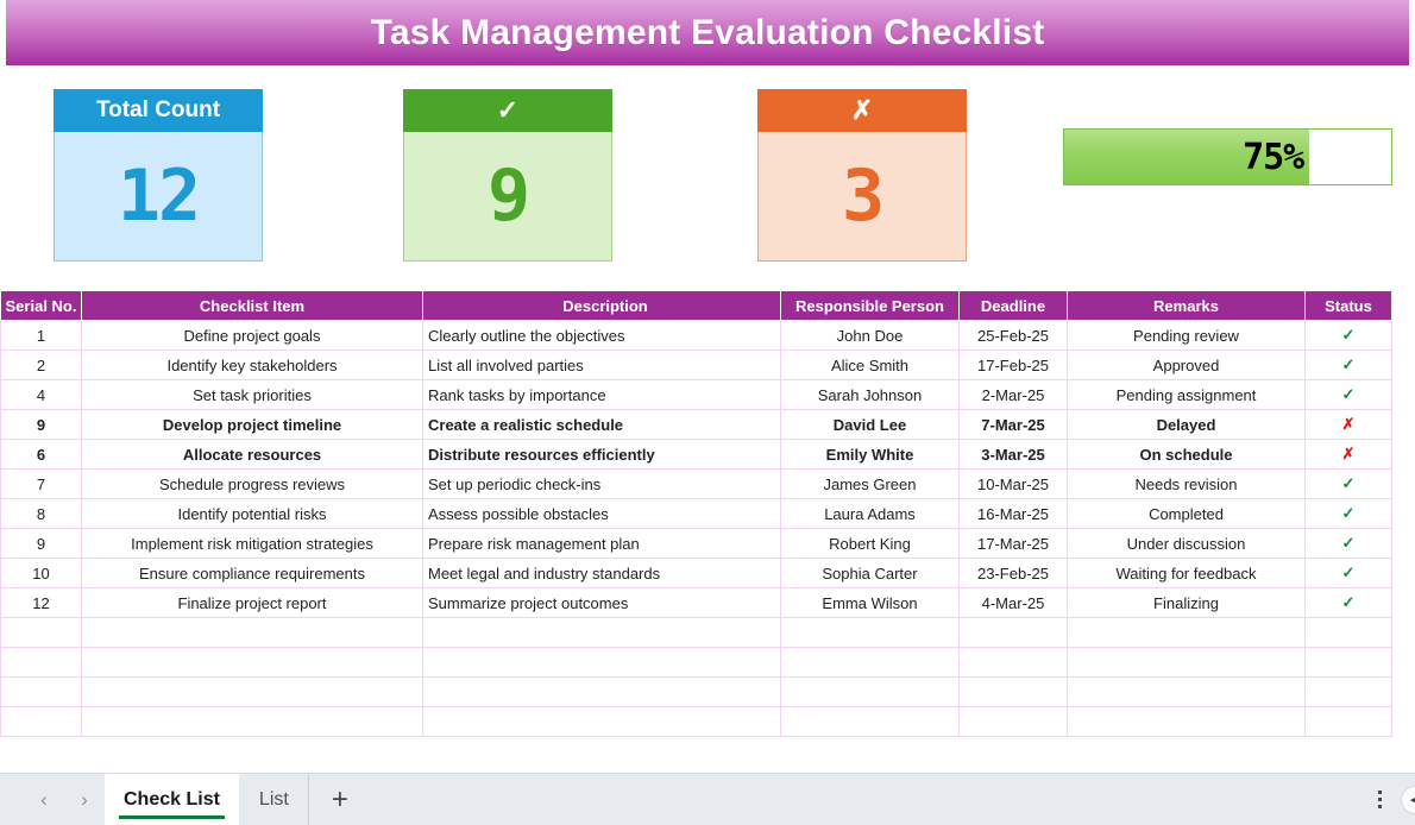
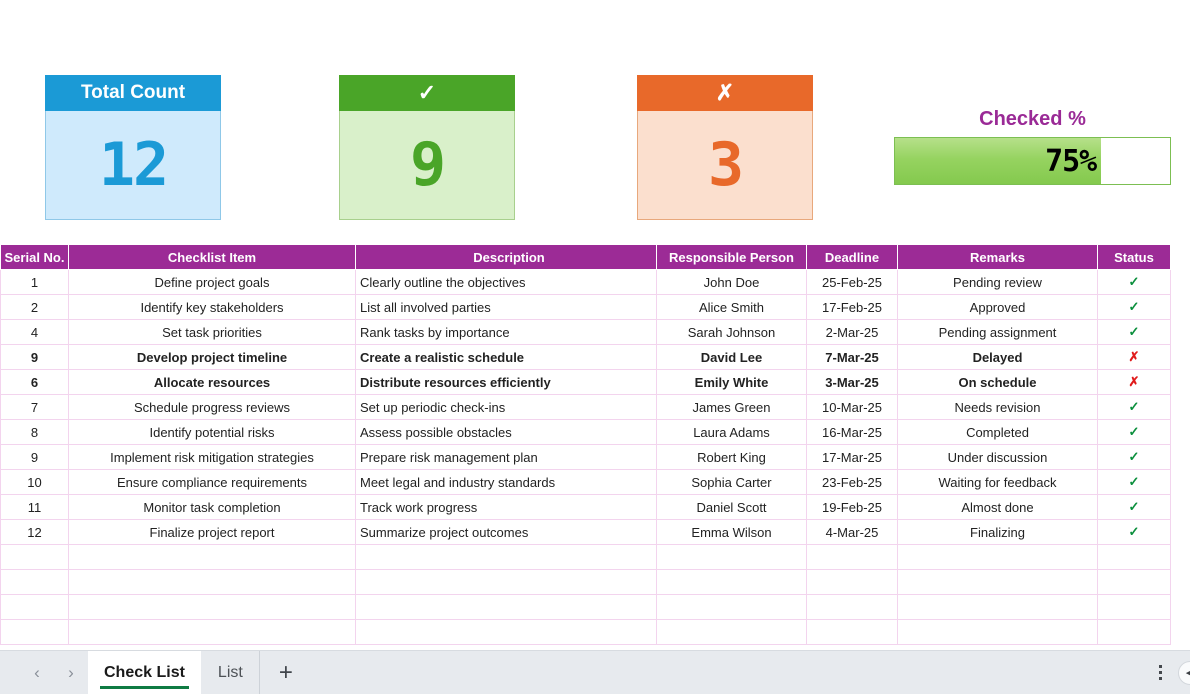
- Task Management Evaluation Checklist
  Total Count
  12
  ✓
  9
  ✗
  3
+ Checked %
  75%
  Serial No.	Checklist Item	Description	Responsible Person	Deadline	Remarks	Status
  1	Define project goals	Clearly outline the objectives	John Doe	25-Feb-25	Pending review	✓
  2	Identify key stakeholders	List all involved parties	Alice Smith	17-Feb-25	Approved	✓
  4	Set task priorities	Rank tasks by importance	Sarah Johnson	2-Mar-25	Pending assignment	✓
  9	Develop project timeline	Create a realistic schedule	David Lee	7-Mar-25	Delayed	✗
  6	Allocate resources	Distribute resources efficiently	Emily White	3-Mar-25	On schedule	✗
  7	Schedule progress reviews	Set up periodic check-ins	James Green	10-Mar-25	Needs revision	✓
  8	Identify potential risks	Assess possible obstacles	Laura Adams	16-Mar-25	Completed	✓
  9	Implement risk mitigation strategies	Prepare risk management plan	Robert King	17-Mar-25	Under discussion	✓
  10	Ensure compliance requirements	Meet legal and industry standards	Sophia Carter	23-Feb-25	Waiting for feedback	✓
+ 11	Monitor task completion	Track work progress	Daniel Scott	19-Feb-25	Almost done	✓
  12	Finalize project report	Summarize project outcomes	Emma Wilson	4-Mar-25	Finalizing	✓
  ‹
  ›
  Check List
  List
  +
